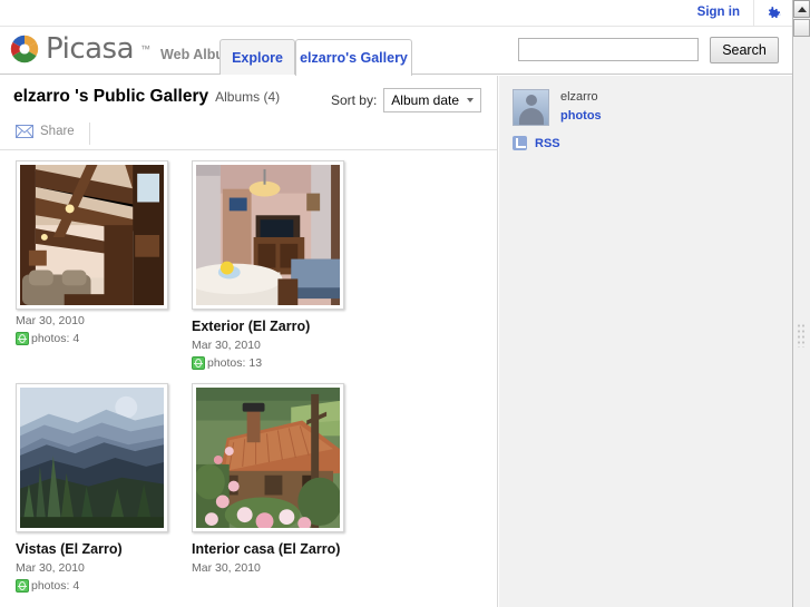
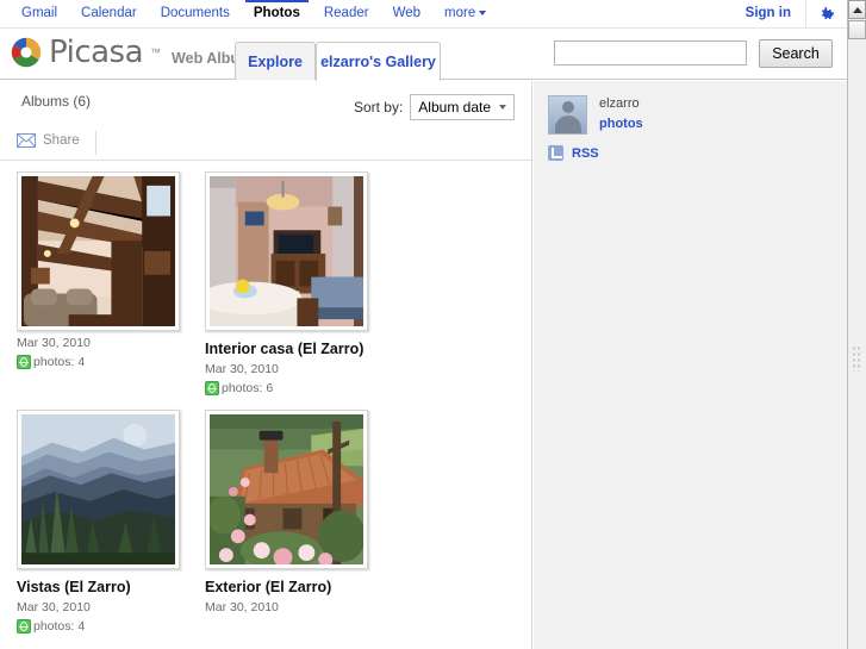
+ Gmail
+ Calendar
+ Documents
+ Photos
+ Reader
+ Web
+ more
  Sign in
  Picasa
  ™
  Explore
  elzarro's Gallery
  Search
- elzarro 's Public Gallery
- Albums (4)
+ Albums (6)
  Sort by:
  Album date
  Share
  Mar 30, 2010
  photos: 4
- Exterior (El Zarro)
+ Interior casa (El Zarro)
  Mar 30, 2010
- photos: 13
+ photos: 6
  Vistas (El Zarro)
  Mar 30, 2010
  photos: 4
- Interior casa (El Zarro)
+ Exterior (El Zarro)
  Mar 30, 2010
  elzarro
  photos
  RSS
